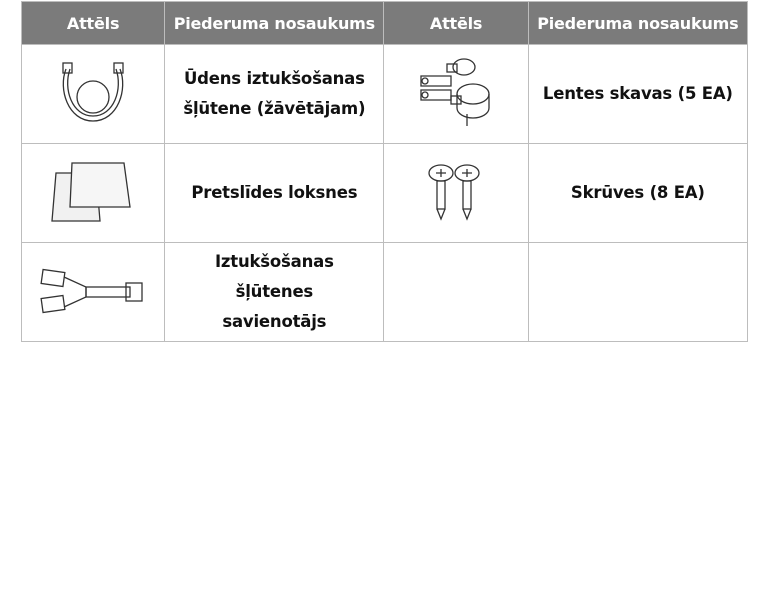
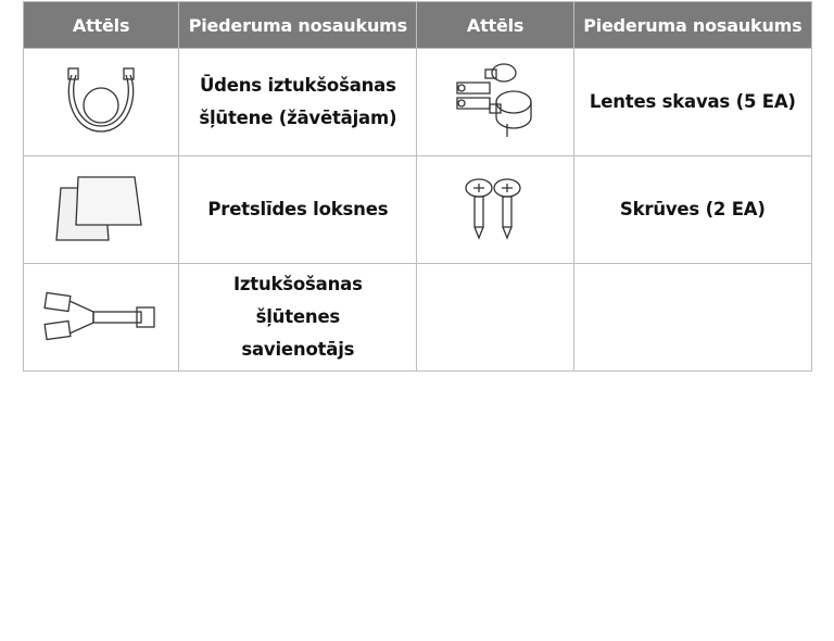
  Attēls	Piederuma nosaukums	Attēls	Piederuma nosaukums
  	Ūdens iztukšošanas šļūtene (žāvētājam)		Lentes skavas (5 EA)
- 	Pretslīdes loksnes		Skrūves (8 EA)
+ 	Pretslīdes loksnes		Skrūves (2 EA)
  	Iztukšošanas šļūtenes savienotājs
